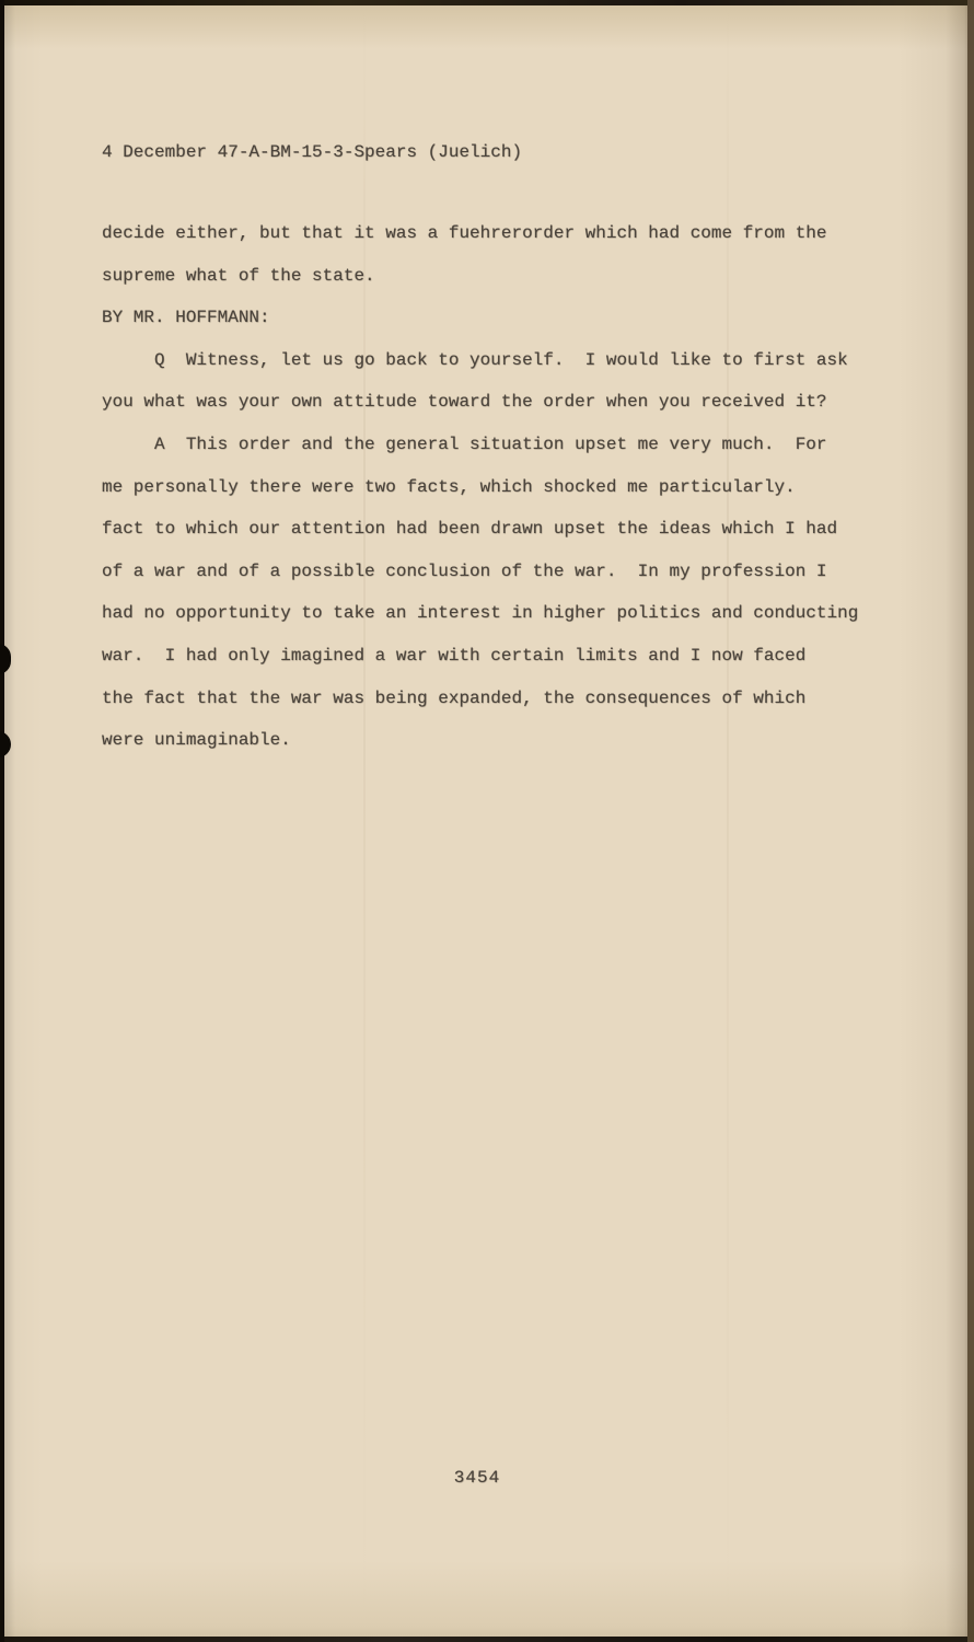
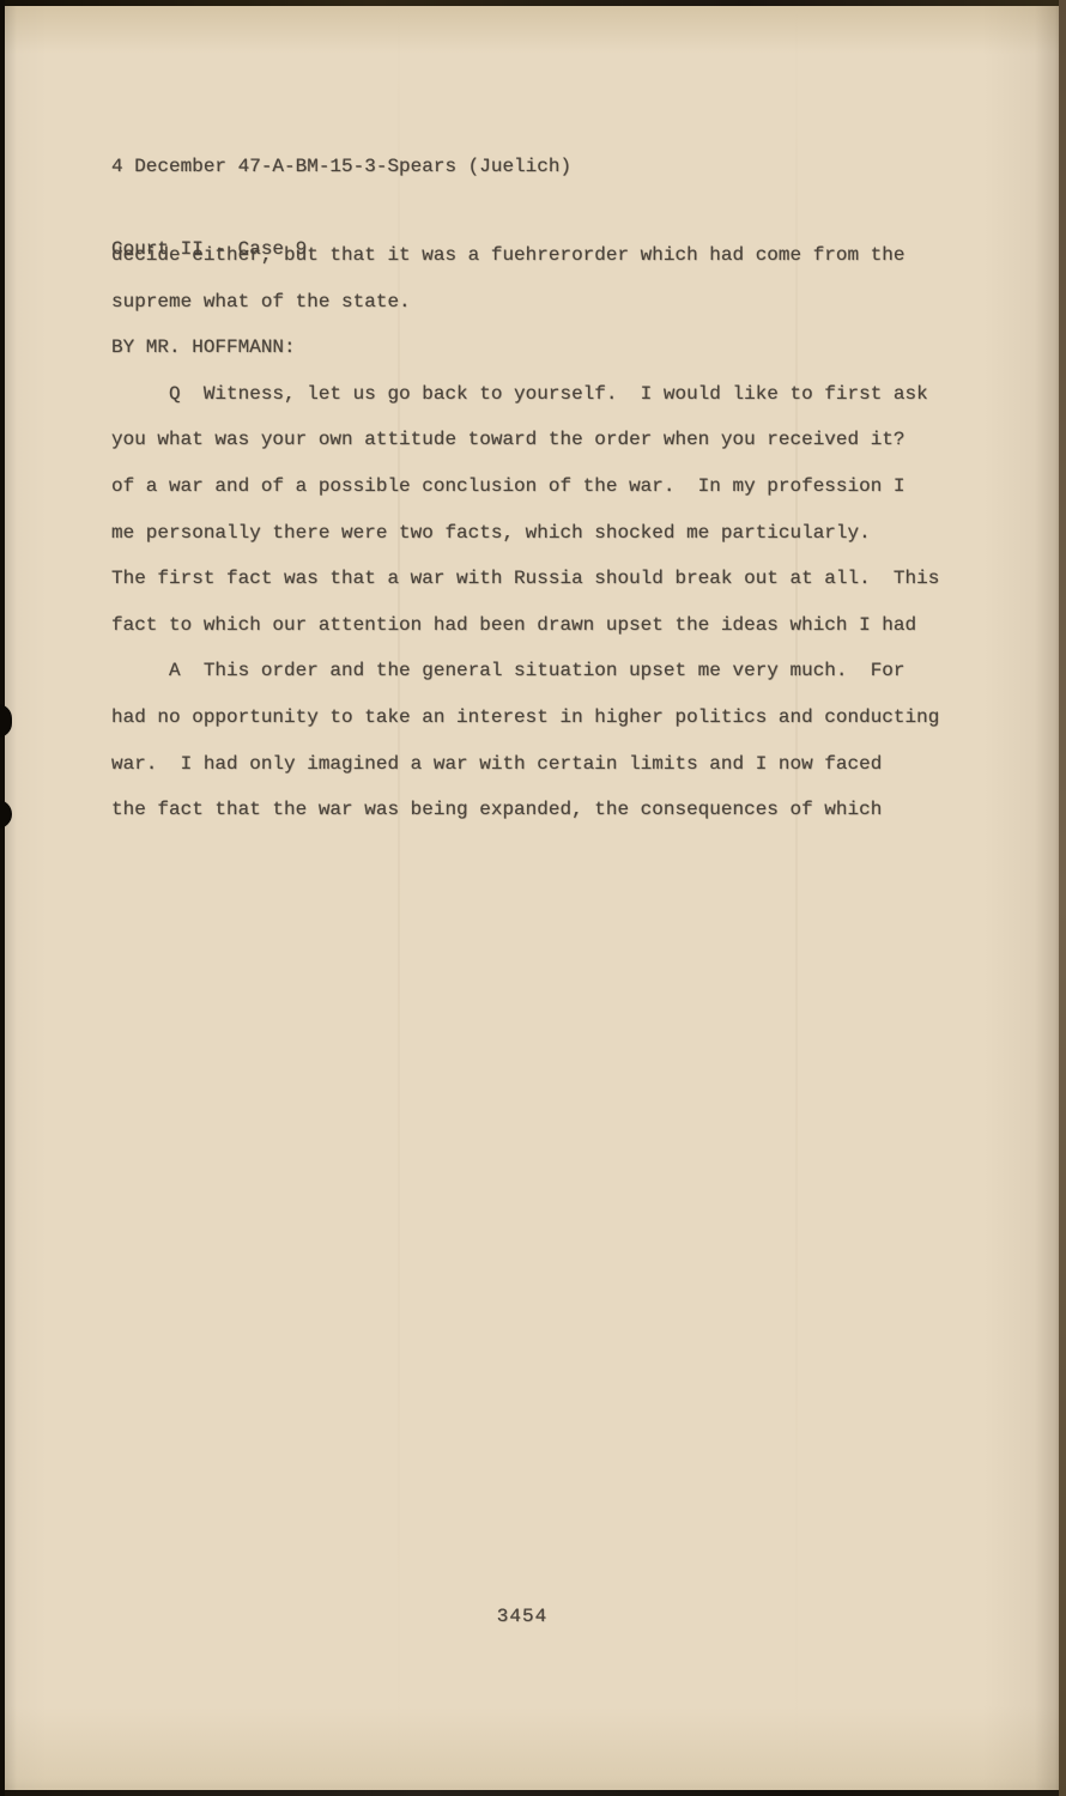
  4 December 47-A-BM-15-3-Spears (Juelich)
+ Court II - Case 9
  decide either, but that it was a fuehrerorder which had come from the
  supreme what of the state.
  BY MR. HOFFMANN:
  Q Witness, let us go back to yourself. I would like to first ask
  you what was your own attitude toward the order when you received it?
- A This order and the general situation upset me very much. For
+ of a war and of a possible conclusion of the war. In my profession I
  me personally there were two facts, which shocked me particularly.
+ The first fact was that a war with Russia should break out at all. This
  fact to which our attention had been drawn upset the ideas which I had
- of a war and of a possible conclusion of the war. In my profession I
+ A This order and the general situation upset me very much. For
  had no opportunity to take an interest in higher politics and conducting
  war. I had only imagined a war with certain limits and I now faced
  the fact that the war was being expanded, the consequences of which
- were unimaginable.
  3454
